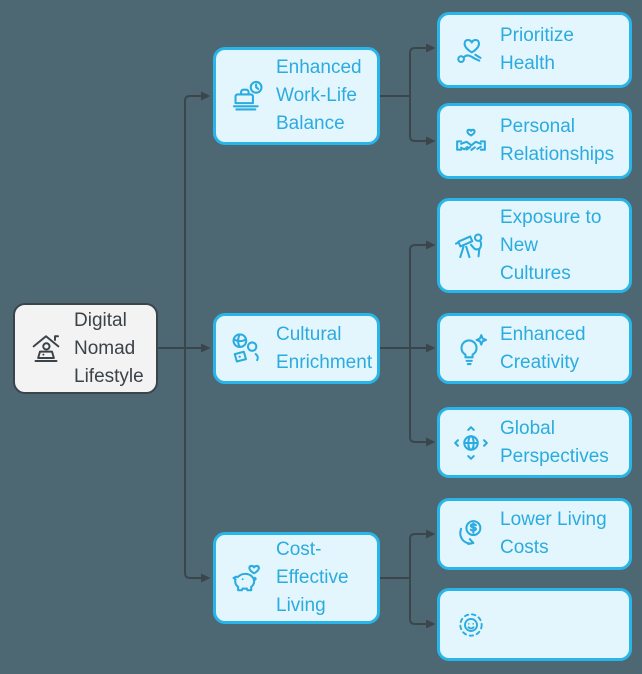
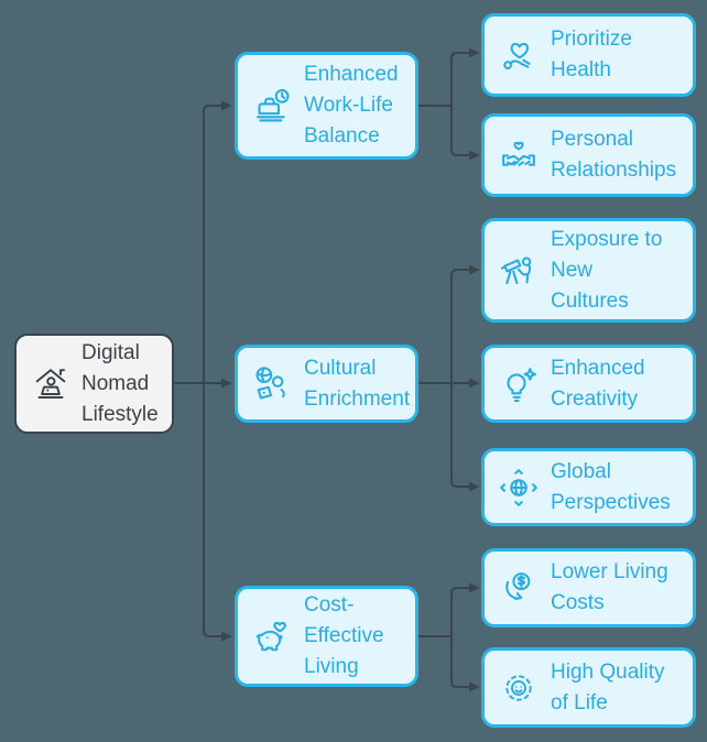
  Digital
  Nomad
  Lifestyle
  Enhanced
  Work-Life
  Balance
  Cultural
  Enrichment
  Cost-
  Effective
  Living
  Prioritize
  Health
  Personal
  Relationships
  Exposure to
  New
  Cultures
  Enhanced
  Creativity
  Global
  Perspectives
  Lower Living
  Costs
+ High Quality
+ of Life
